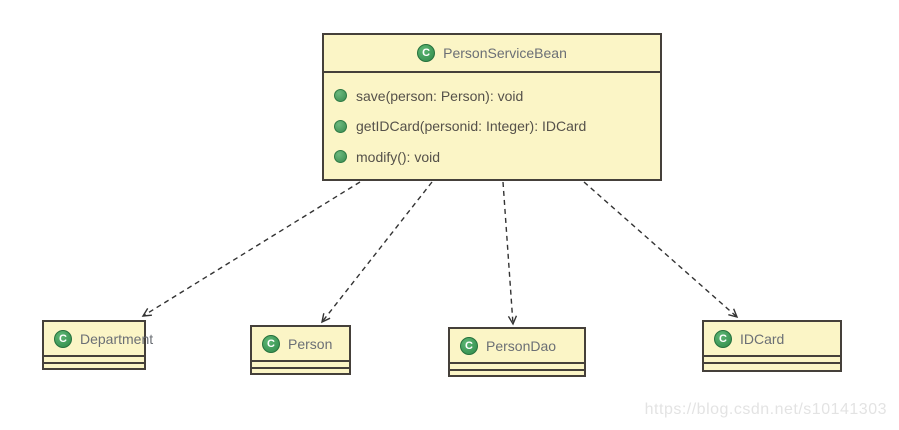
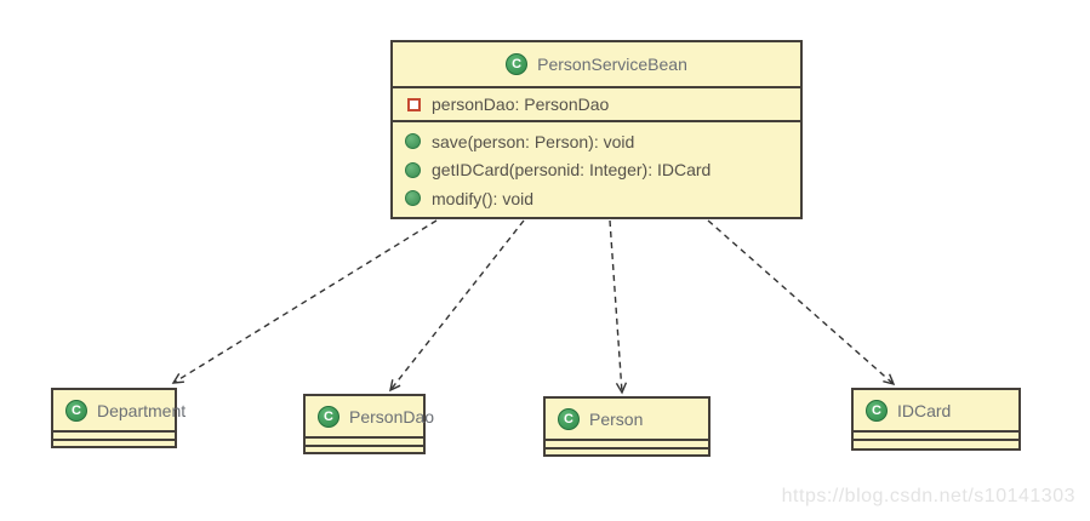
  C
  PersonServiceBean
+ personDao: PersonDao
  save(person: Person): void
  getIDCard(personid: Integer): IDCard
  modify(): void
  C
  Department
  C
- Person
+ PersonDao
  C
- PersonDao
+ Person
  C
  IDCard
  https://blog.csdn.net/s10141303
